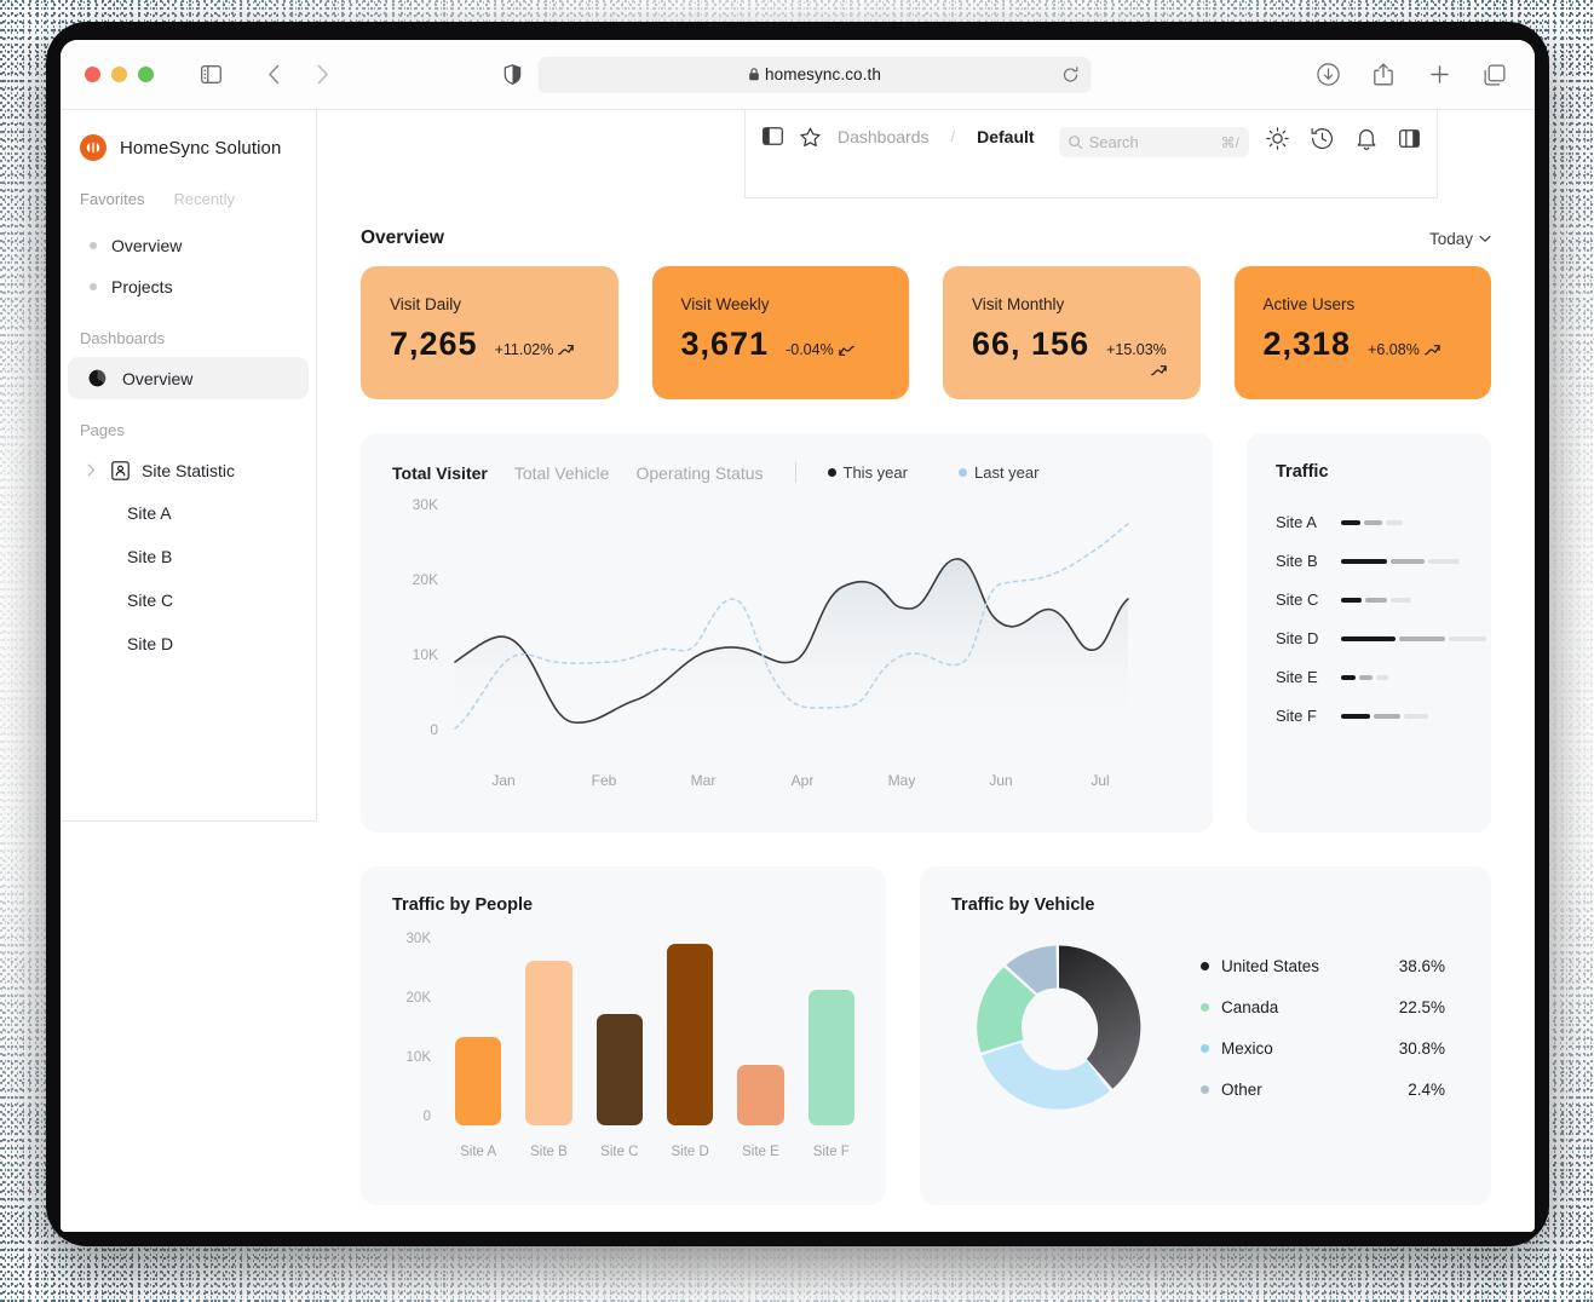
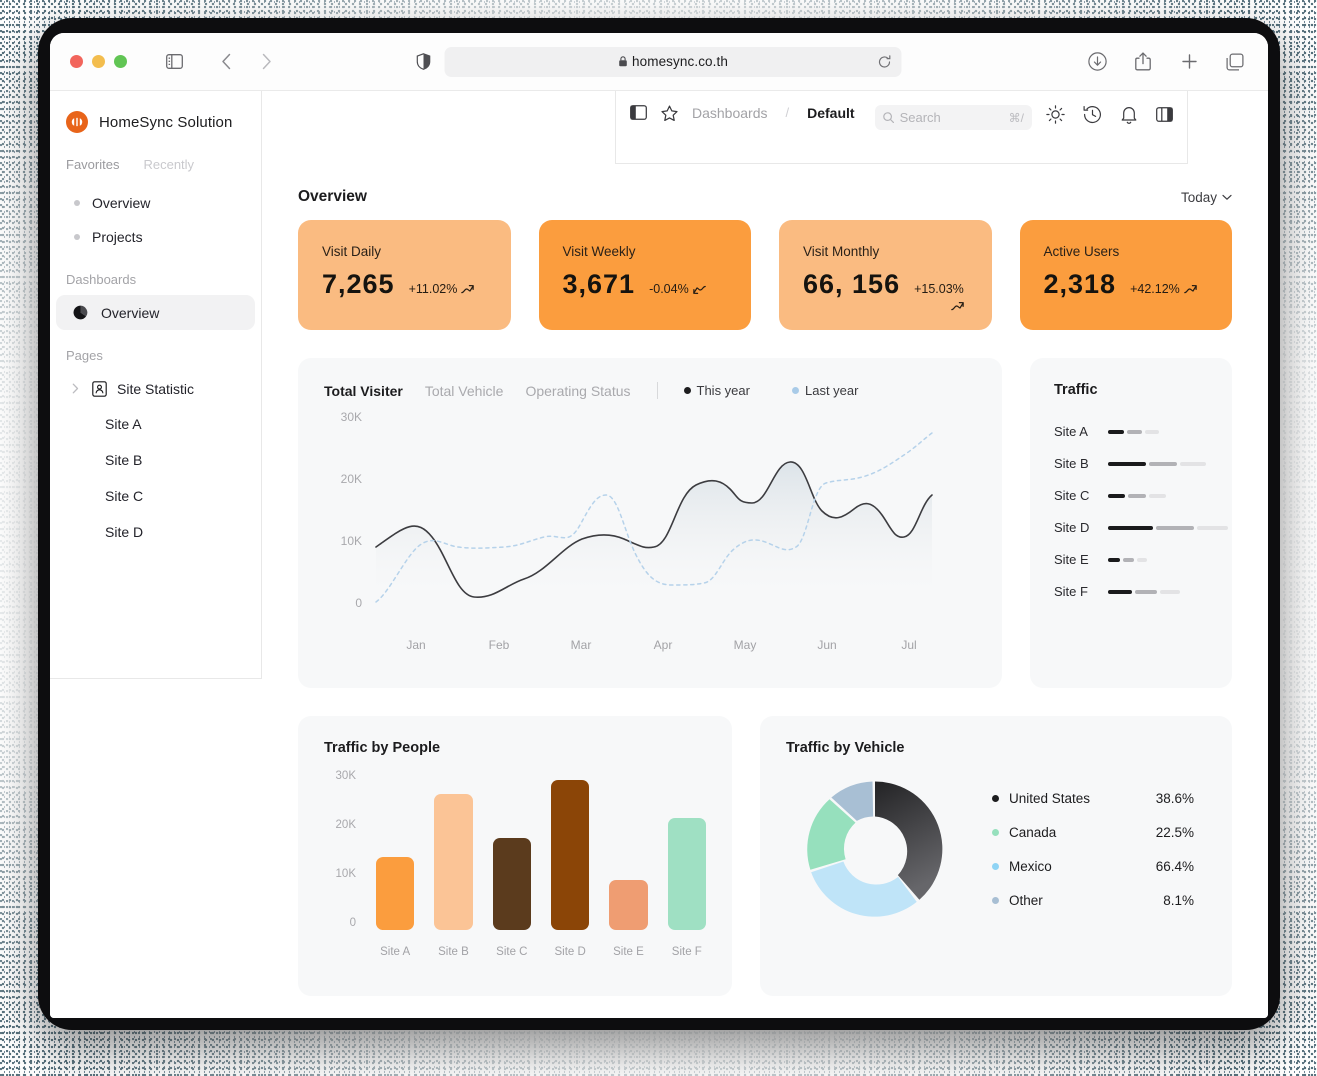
  homesync.co.th
  HomeSync Solution
  Favorites
  Recently
  Overview
  Projects
  Dashboards
  Overview
  Pages
  Site Statistic
  Site A
  Site B
  Site C
  Site D
  Dashboards
  /
  Default
  Search
  ⌘/
  Overview
  Today
  Visit Daily
  7,265
  +11.02%
  Visit Weekly
  3,671
  -0.04%
  Visit Monthly
  66, 156
  +15.03%
  Active Users
  2,318
- +6.08%
+ +42.12%
  Total Visiter
  Total Vehicle
  Operating Status
  This year
  Last year
  30K
  20K
  10K
  0
  Jan
  Feb
  Mar
  Apr
  May
  Jun
  Jul
  Traffic
  Site A
  Site B
  Site C
  Site D
  Site E
  Site F
  Traffic by People
  30K
  20K
  10K
  0
  Site A
  Site B
  Site C
  Site D
  Site E
  Site F
  Traffic by Vehicle
  United States
  38.6%
  Canada
  22.5%
  Mexico
- 30.8%
+ 66.4%
  Other
- 2.4%
+ 8.1%
